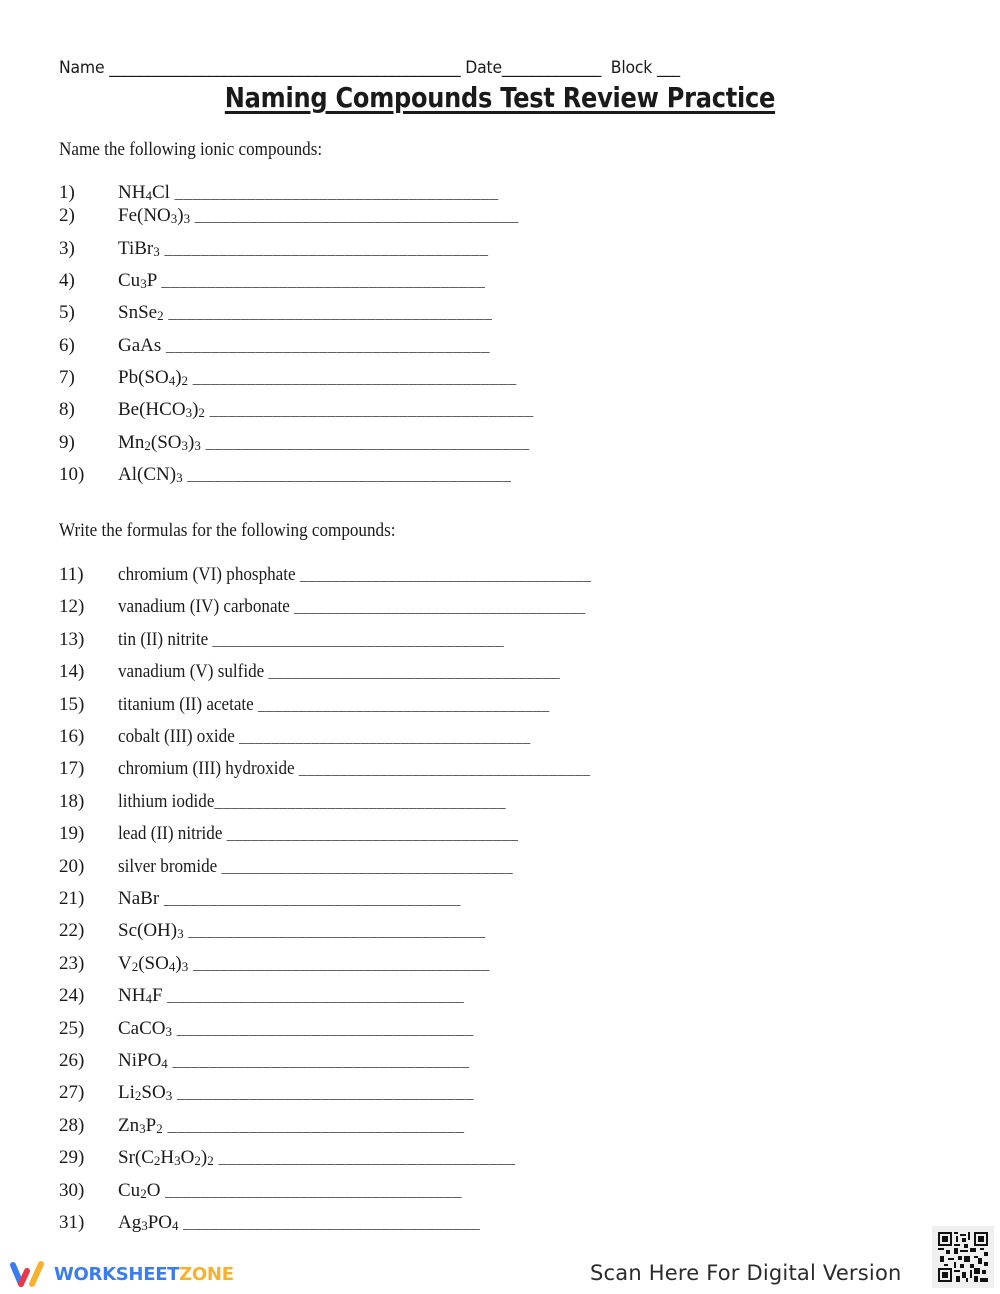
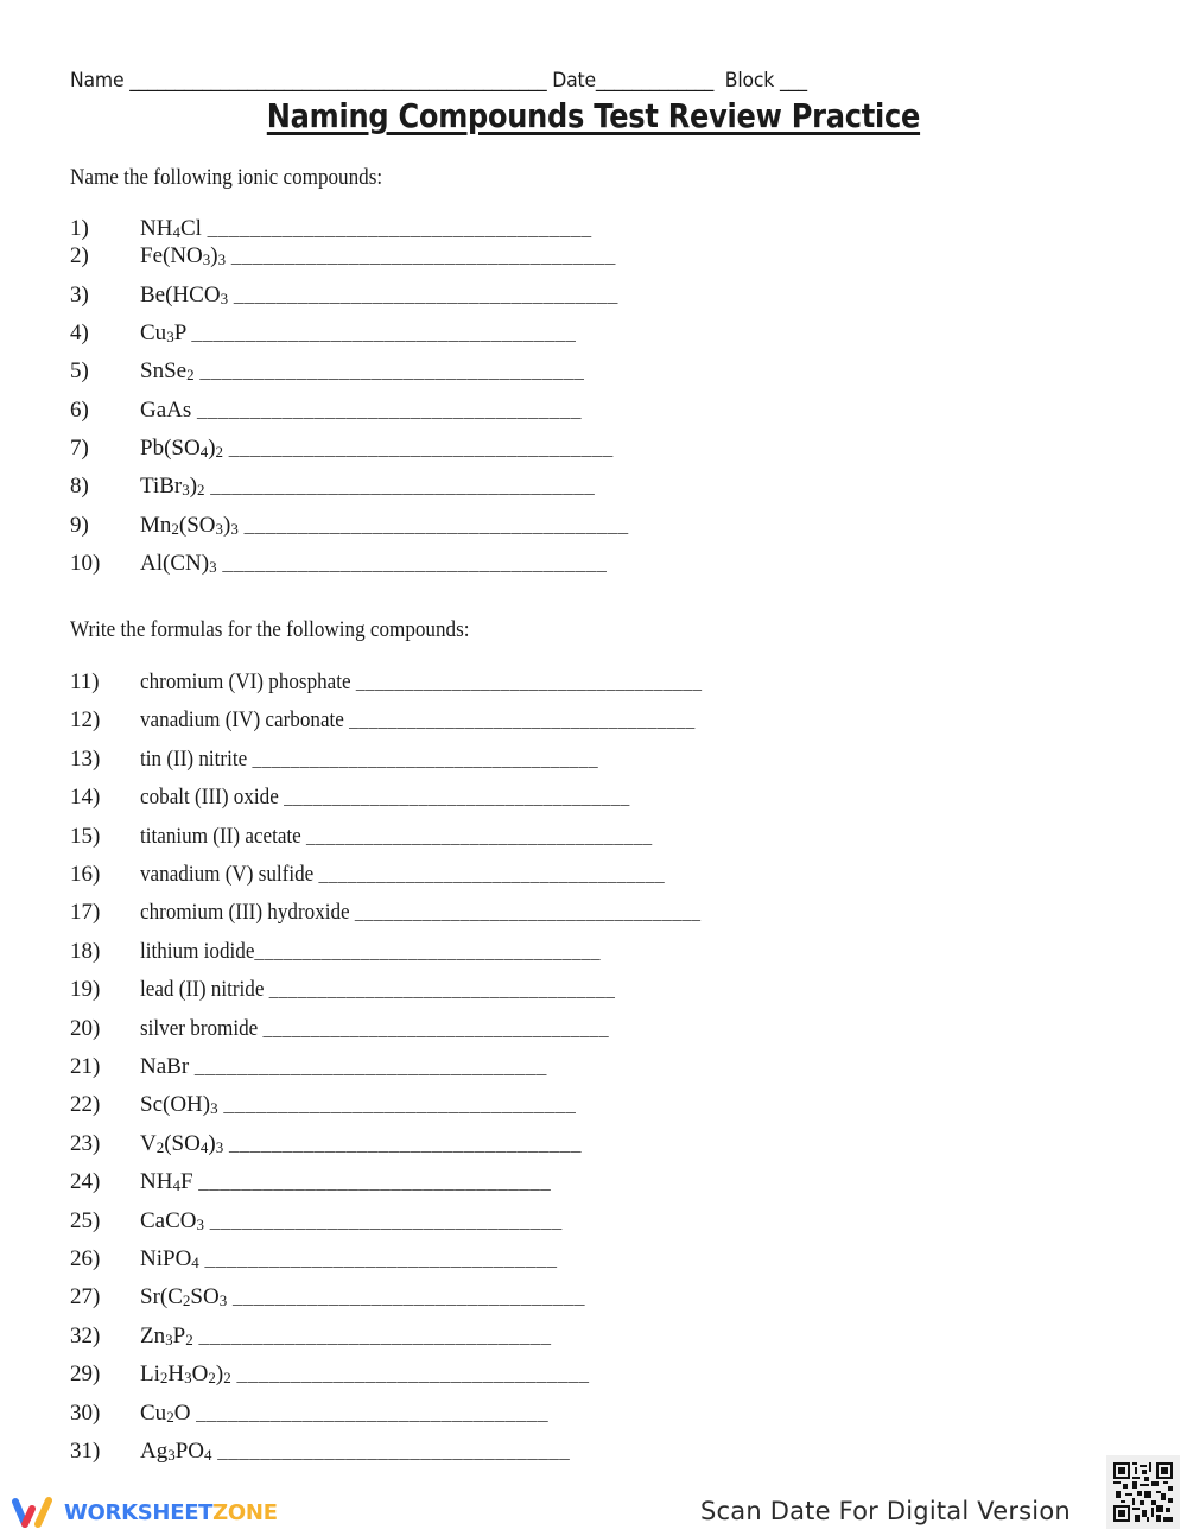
  Name ______________________________________________ Date_____________ Block ___
  Naming Compounds Test Review Practice
  Name the following ionic compounds:
  1)
  NH4Cl ____________________________________
  2)
  Fe(NO3)3 ____________________________________
  3)
- TiBr3 ____________________________________
+ Be(HCO3 ____________________________________
  4)
  Cu3P ____________________________________
  5)
  SnSe2 ____________________________________
  6)
  GaAs ____________________________________
  7)
  Pb(SO4)2 ____________________________________
  8)
- Be(HCO3)2 ____________________________________
+ TiBr3)2 ____________________________________
  9)
  Mn2(SO3)3 ____________________________________
  10)
  Al(CN)3 ____________________________________
  Write the formulas for the following compounds:
  11)
  chromium (VI) phosphate ____________________________________
  12)
  vanadium (IV) carbonate ____________________________________
  13)
  tin (II) nitrite ____________________________________
  14)
- vanadium (V) sulfide ____________________________________
+ cobalt (III) oxide ____________________________________
  15)
  titanium (II) acetate ____________________________________
  16)
- cobalt (III) oxide ____________________________________
+ vanadium (V) sulfide ____________________________________
  17)
  chromium (III) hydroxide ____________________________________
  18)
  lithium iodide____________________________________
  19)
  lead (II) nitride ____________________________________
  20)
  silver bromide ____________________________________
  21)
  NaBr _________________________________
  22)
  Sc(OH)3 _________________________________
  23)
  V2(SO4)3 _________________________________
  24)
  NH4F _________________________________
  25)
  CaCO3 _________________________________
  26)
  NiPO4 _________________________________
  27)
- Li2SO3 _________________________________
+ Sr(C2SO3 _________________________________
- 28)
+ 32)
  Zn3P2 _________________________________
  29)
- Sr(C2H3O2)2 _________________________________
+ Li2H3O2)2 _________________________________
  30)
  Cu2O _________________________________
  31)
  Ag3PO4 _________________________________
  WORKSHEETZONE
- Scan Here For Digital Version
+ Scan Date For Digital Version
